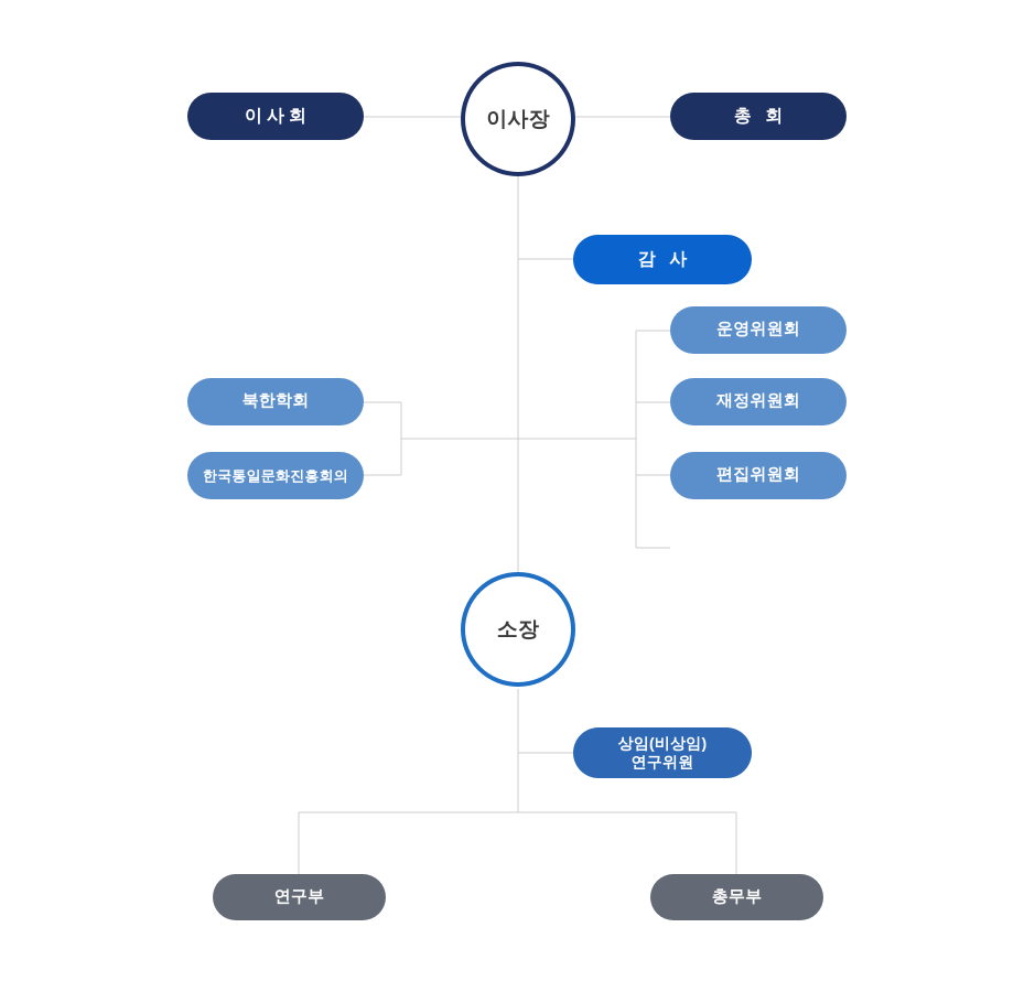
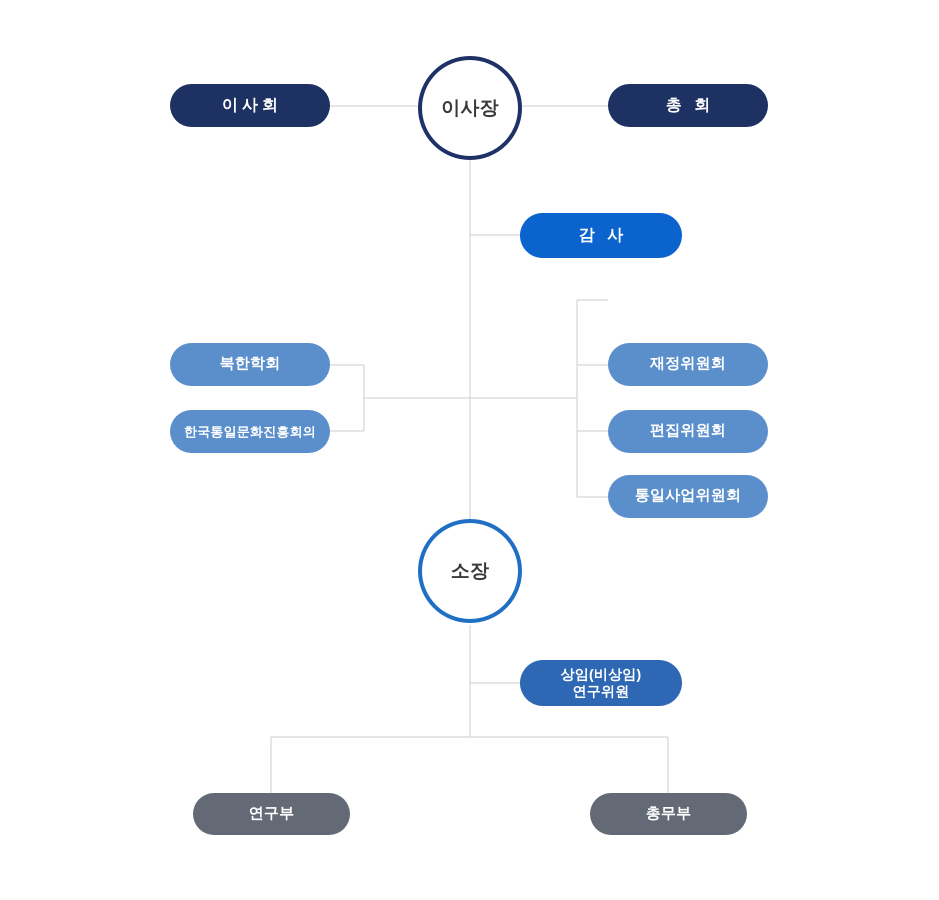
  이사회
  이사장
  총 회
  감 사
- 운영위원회
  재정위원회
  편집위원회
+ 통일사업위원회
  북한학회
  한국통일문화진흥회의
  소장
  상임(비상임)
  연구위원
  연구부
  총무부
